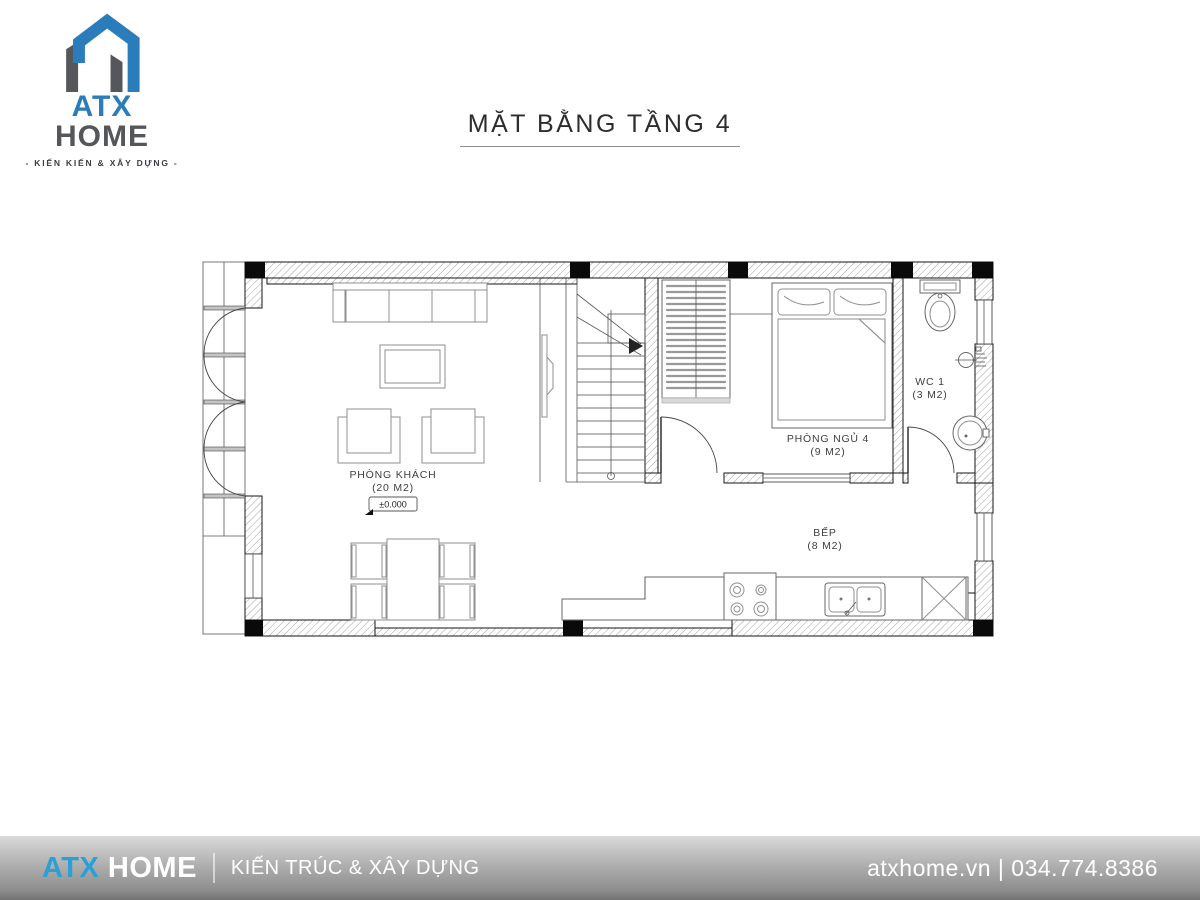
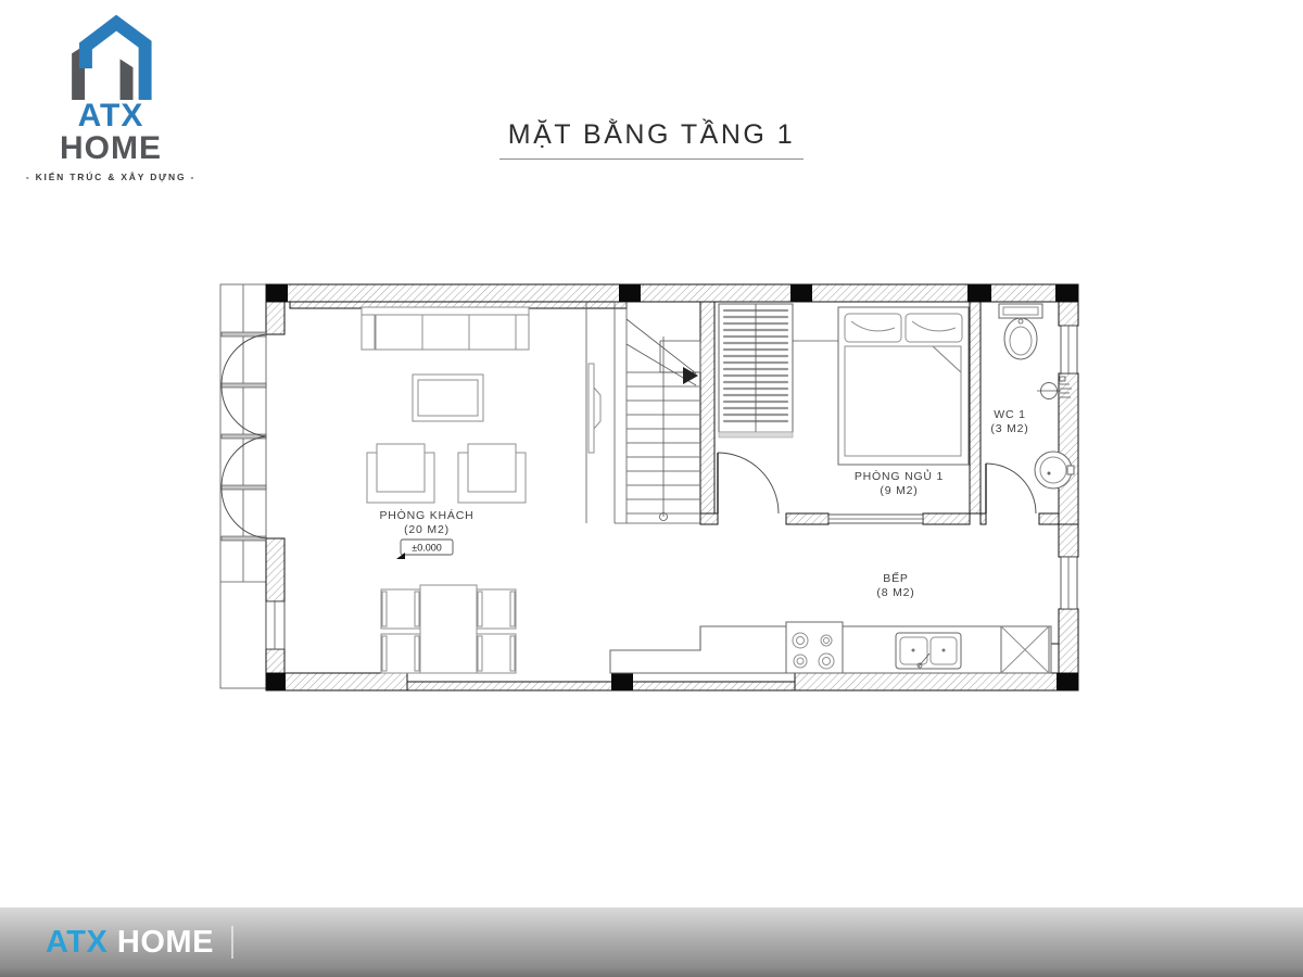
  ATX HOME
- - KIẾN KIẾN & XÂY DỰNG -
+ - KIẾN TRÚC & XÂY DỰNG -
- MẶT BẰNG TẦNG 4
+ MẶT BẰNG TẦNG 1
  PHÒNG KHÁCH
  (20 M2)
  ±0.000
- PHÒNG NGỦ 4
+ PHÒNG NGỦ 1
  (9 M2)
  WC 1
  (3 M2)
  BẾP
  (8 M2)
  ATX HOME
- KIẾN TRÚC & XÂY DỰNG
- atxhome.vn | 034.774.8386
